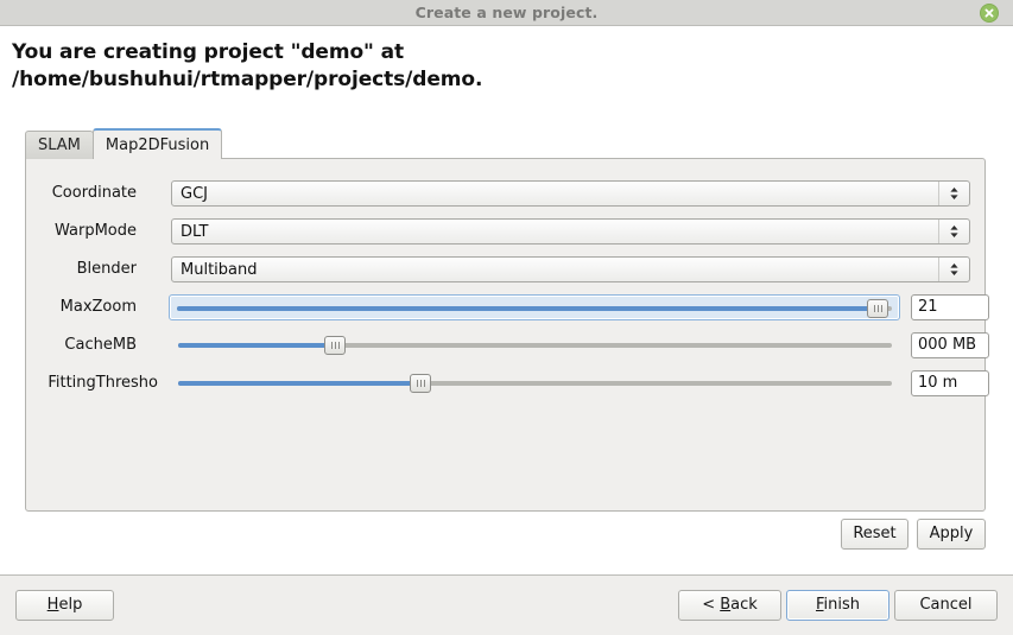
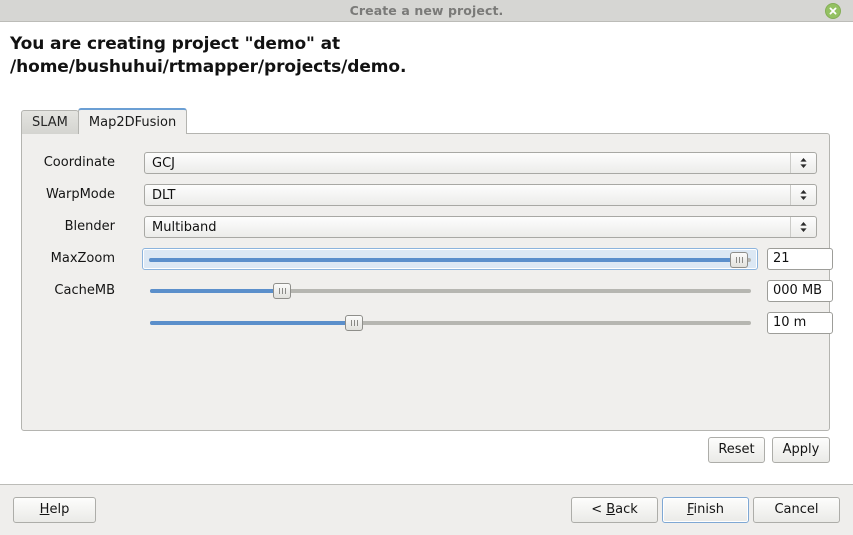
  Create a new project.
  You are creating project "demo" at
  /home/bushuhui/rtmapper/projects/demo.
  SLAM
  Map2DFusion
  Coordinate
  GCJ
  WarpMode
  DLT
  Blender
  Multiband
  MaxZoom
  21
  CacheMB
  000 MB
- FittingThresho
  10 m
  Reset
  Apply
  Help
  < Back
  Finish
  Cancel
